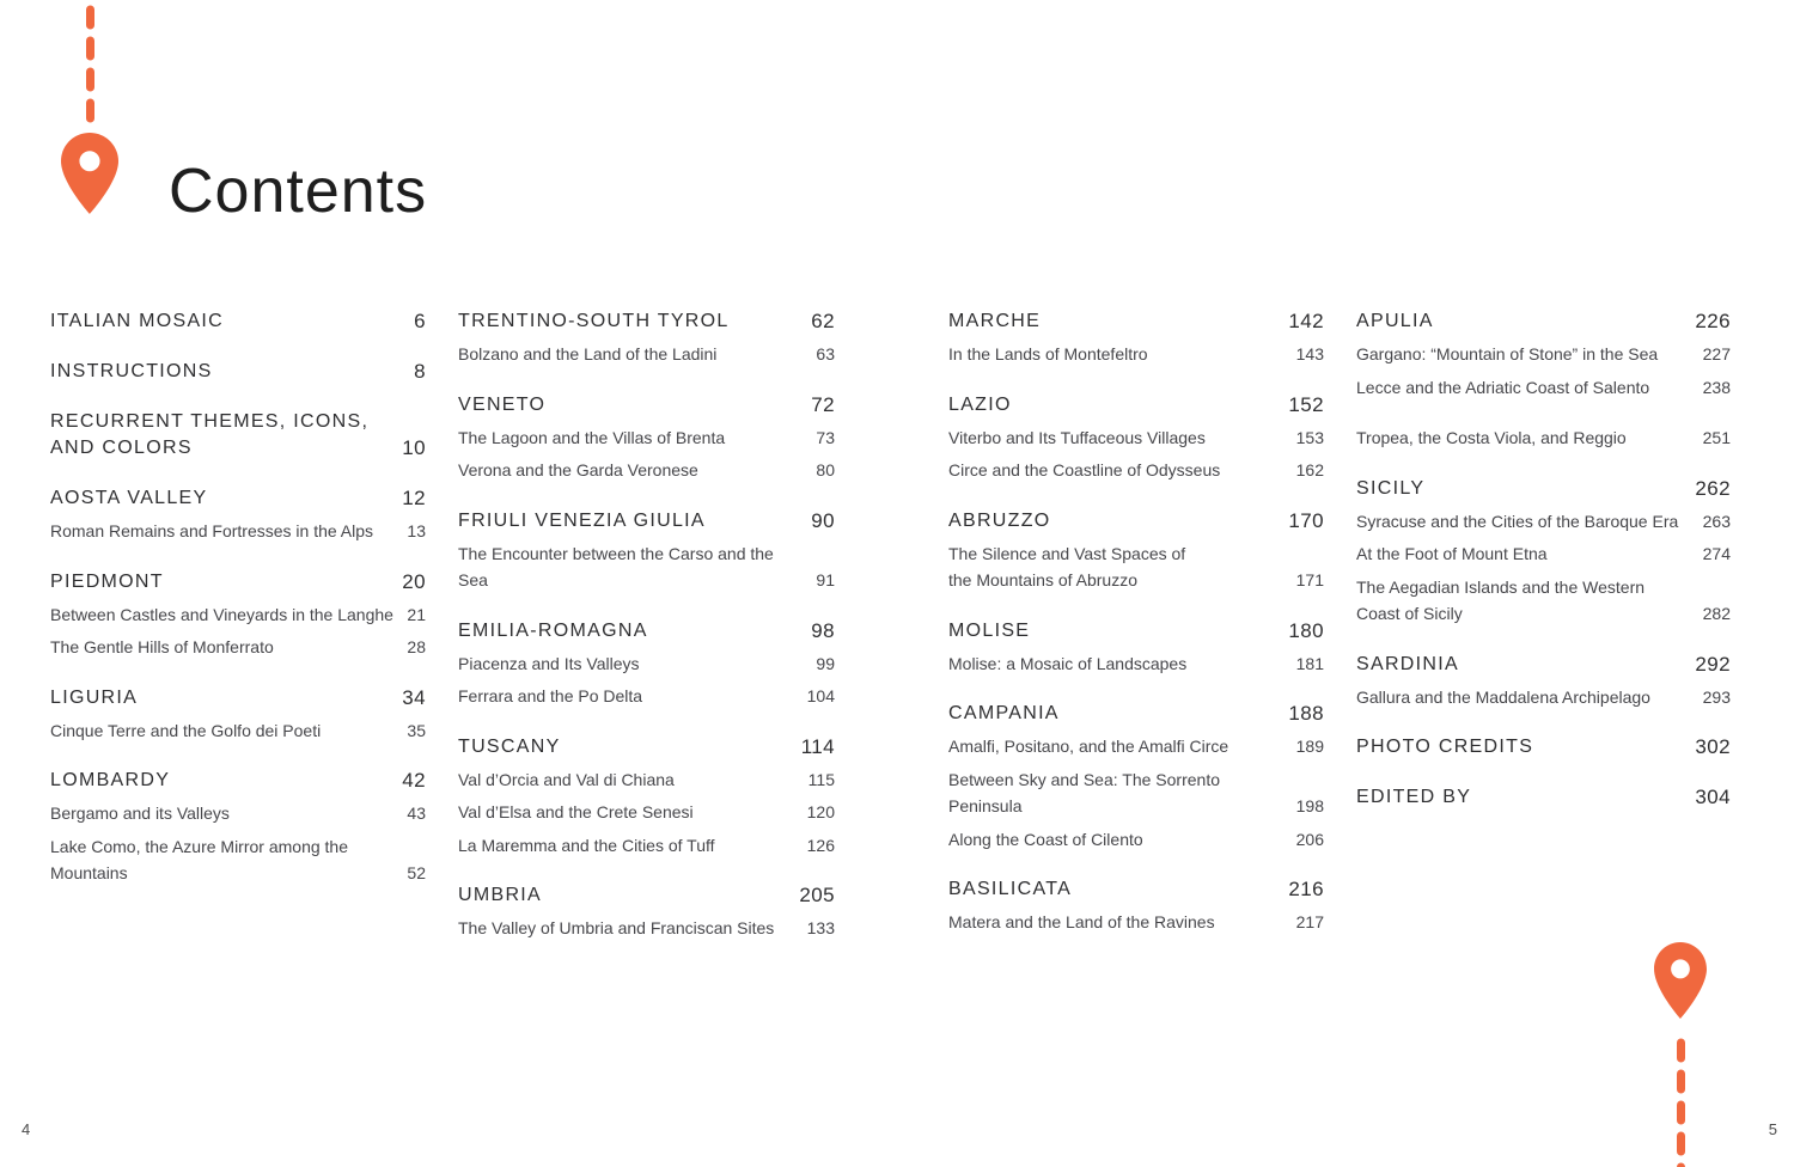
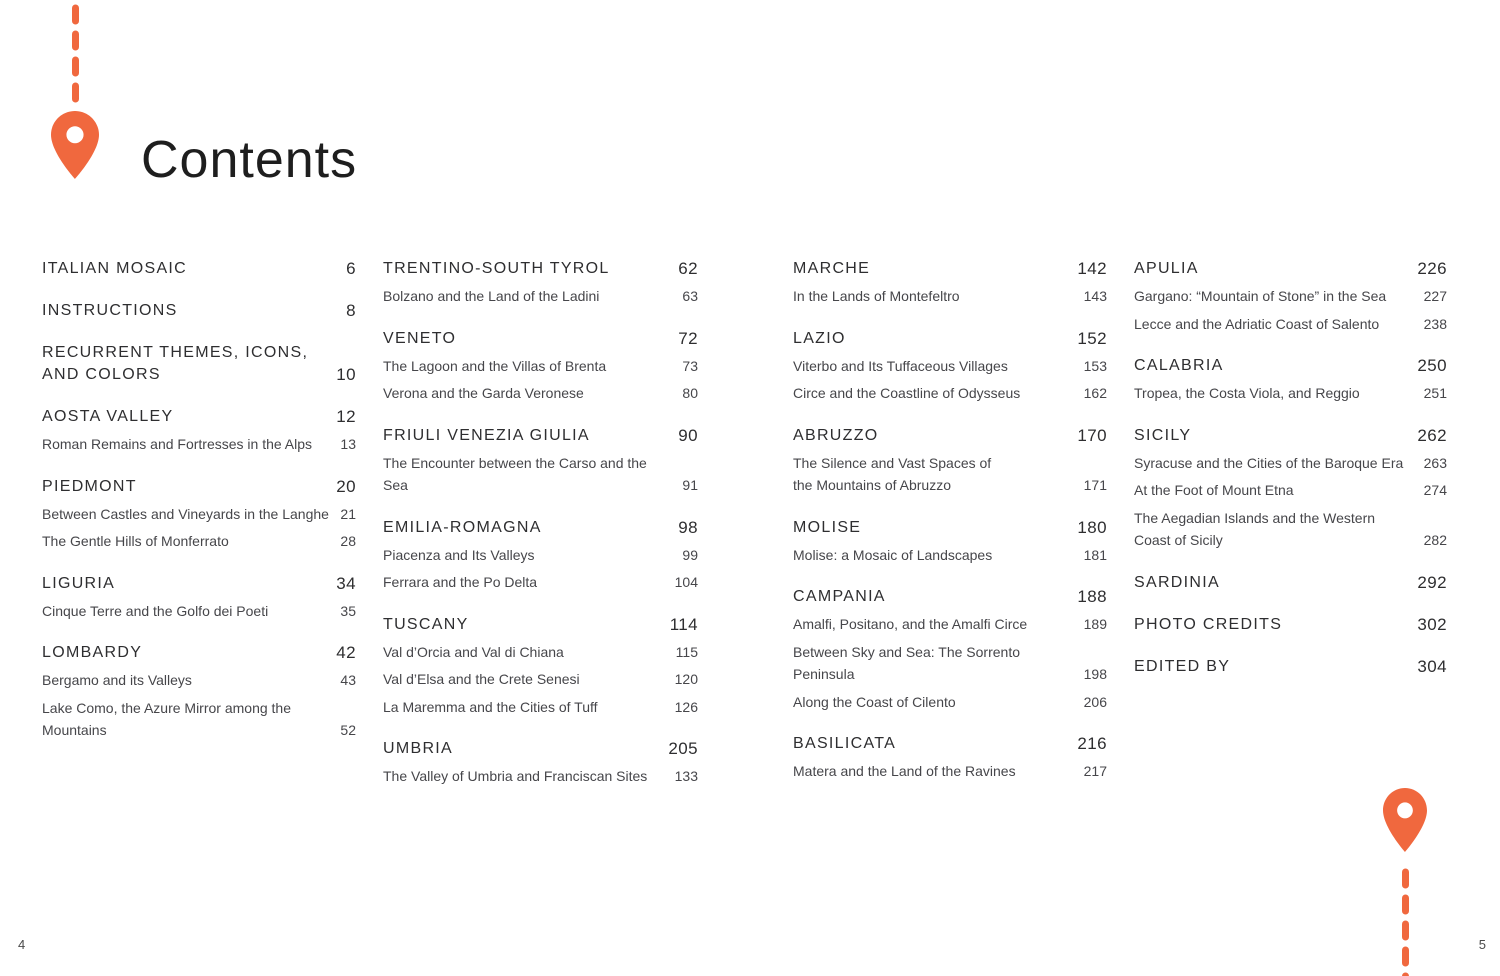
  Contents
  ITALIAN MOSAIC
  6
  INSTRUCTIONS
  8
  RECURRENT THEMES, ICONS,
  AND COLORS
  10
  AOSTA VALLEY
  12
  Roman Remains and Fortresses in the Alps
  13
  PIEDMONT
  20
  Between Castles and Vineyards in the Langhe
  21
  The Gentle Hills of Monferrato
  28
  LIGURIA
  34
  Cinque Terre and the Golfo dei Poeti
  35
  LOMBARDY
  42
  Bergamo and its Valleys
  43
  Lake Como, the Azure Mirror among the
  Mountains
  52
  TRENTINO-SOUTH TYROL
  62
  Bolzano and the Land of the Ladini
  63
  VENETO
  72
  The Lagoon and the Villas of Brenta
  73
  Verona and the Garda Veronese
  80
  FRIULI VENEZIA GIULIA
  90
  The Encounter between the Carso and the Sea
  91
  EMILIA-ROMAGNA
  98
  Piacenza and Its Valleys
  99
  Ferrara and the Po Delta
  104
  TUSCANY
  114
  Val d’Orcia and Val di Chiana
  115
  Val d’Elsa and the Crete Senesi
  120
  La Maremma and the Cities of Tuff
  126
  UMBRIA
  205
  The Valley of Umbria and Franciscan Sites
  133
  MARCHE
  142
  In the Lands of Montefeltro
  143
  LAZIO
  152
  Viterbo and Its Tuffaceous Villages
  153
  Circe and the Coastline of Odysseus
  162
  ABRUZZO
  170
  The Silence and Vast Spaces of
  the Mountains of Abruzzo
  171
  MOLISE
  180
  Molise: a Mosaic of Landscapes
  181
  CAMPANIA
  188
  Amalfi, Positano, and the Amalfi Circe
  189
  Between Sky and Sea: The Sorrento Peninsula
  198
  Along the Coast of Cilento
  206
  BASILICATA
  216
  Matera and the Land of the Ravines
  217
  APULIA
  226
  Gargano: “Mountain of Stone” in the Sea
  227
  Lecce and the Adriatic Coast of Salento
  238
+ CALABRIA
+ 250
  Tropea, the Costa Viola, and Reggio
  251
  SICILY
  262
  Syracuse and the Cities of the Baroque Era
  263
  At the Foot of Mount Etna
  274
  The Aegadian Islands and the Western
  Coast of Sicily
  282
  SARDINIA
  292
- Gallura and the Maddalena Archipelago
- 293
  PHOTO CREDITS
  302
  EDITED BY
  304
  4
  5
